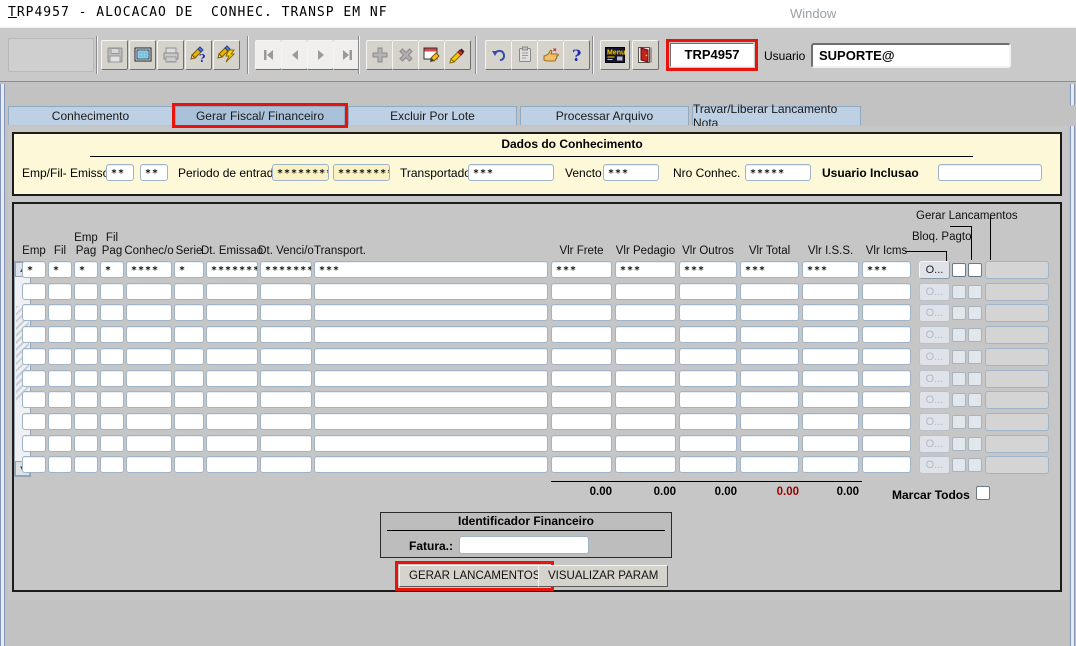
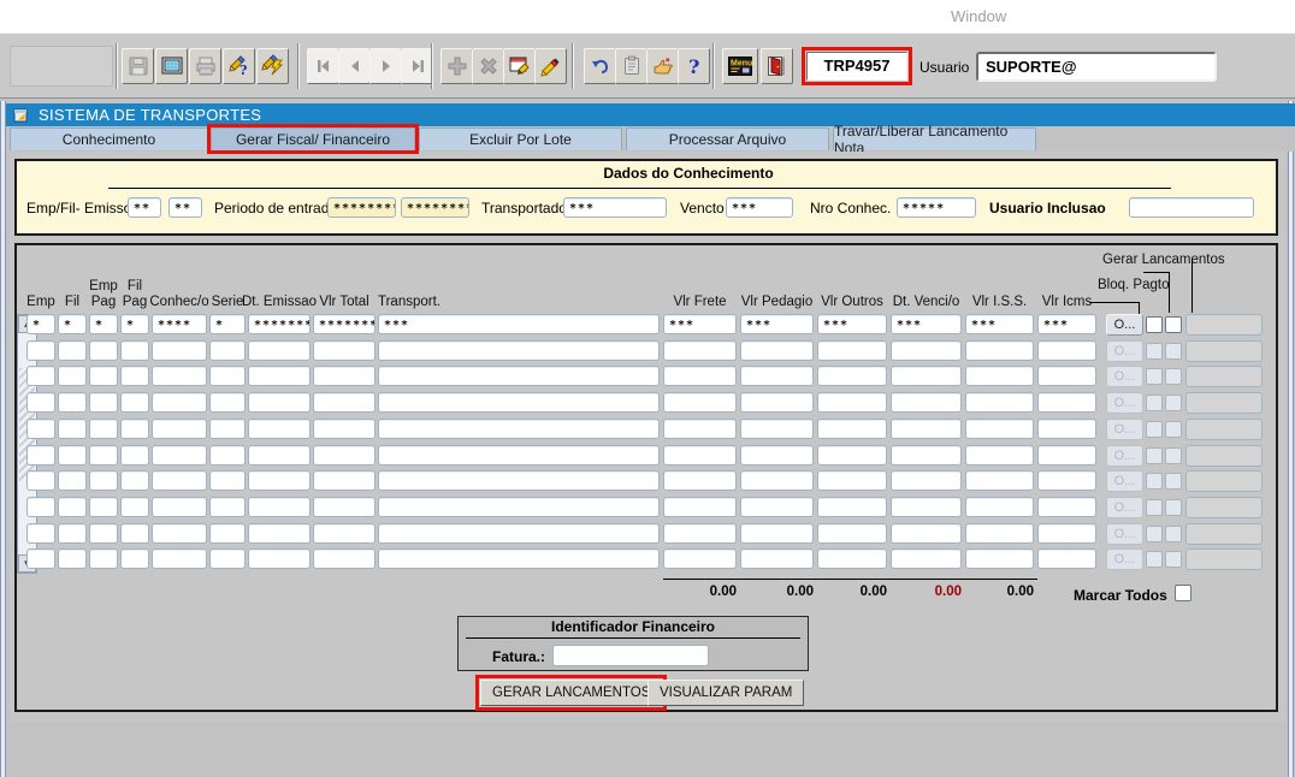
- TRP4957 - ALOCACAO DE CONHEC. TRANSP EM NF
  Window
  ?
  ?
  TRP4957
  Usuario
  SUPORTE@
+ SISTEMA DE TRANSPORTES
  Conhecimento
  Gerar Fiscal/ Financeiro
  Excluir Por Lote
  Processar Arquivo
  Travar/Liberar Lancamento Nota
  Dados do Conhecimento
  Emp/Fil- Emiss
  **
  **
  Periodo de entrad
  *******
  *******
  Transportad
  ***
  Vencto
  ***
  Nro Conhec.
  *****
  Usuario Inclusao
  Gerar Lancamentos
  Bloq. Pagto
  Emp
  Fil
  Emp Pag
  Fil Pag
  Conhec/o
  Serie
  Dt. Emissao
- Dt. Venci/o
+ Vlr Total
  Transport.
  Vlr Frete
  Vlr Pedagio
  Vlr Outros
- Vlr Total
+ Dt. Venci/o
  Vlr I.S.S.
  Vlr Icms
  *
  *
  *
  *
  ****
  *
  *******
  *******
  ***
  ***
  ***
  ***
  ***
  ***
  ***
  O...
  O...
  O...
  O...
  O...
  O...
  O...
  O...
  O...
  O...
  0.00
  0.00
  0.00
  0.00
  0.00
  Marcar Todos
  Identificador Financeiro
  Fatura.:
  GERAR LANCAMENTOS
  VISUALIZAR PARAM
